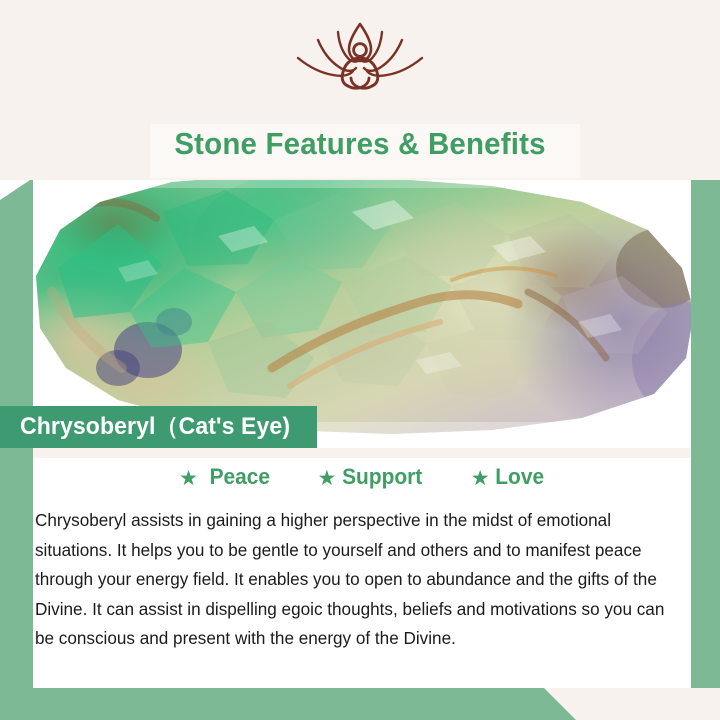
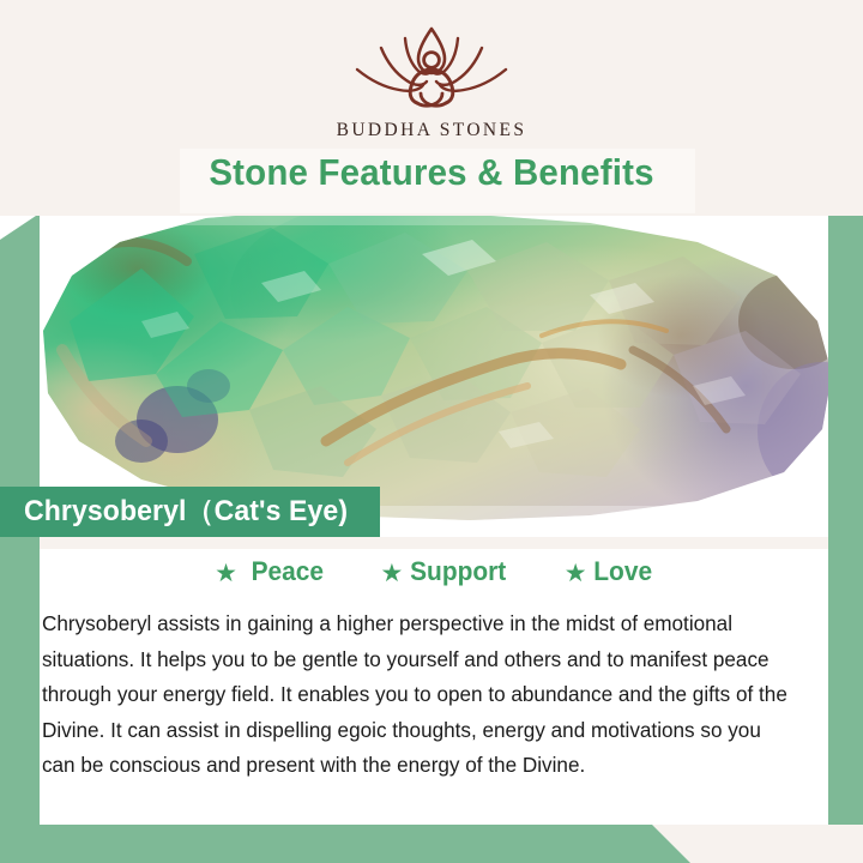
+ BUDDHA STONES
  Stone Features & Benefits
  Chrysoberyl（Cat's Eye)
  ★
  Peace
  ★
  Support
  ★
  Love
- Chrysoberyl assists in gaining a higher perspective in the midst of emotional situations. It helps you to be gentle to yourself and others and to manifest peace through your energy field. It enables you to open to abundance and the gifts of the Divine. It can assist in dispelling egoic thoughts, beliefs and motivations so you can be conscious and present with the energy of the Divine.
+ Chrysoberyl assists in gaining a higher perspective in the midst of emotional situations. It helps you to be gentle to yourself and others and to manifest peace through your energy field. It enables you to open to abundance and the gifts of the Divine. It can assist in dispelling egoic thoughts, energy and motivations so you can be conscious and present with the energy of the Divine.
